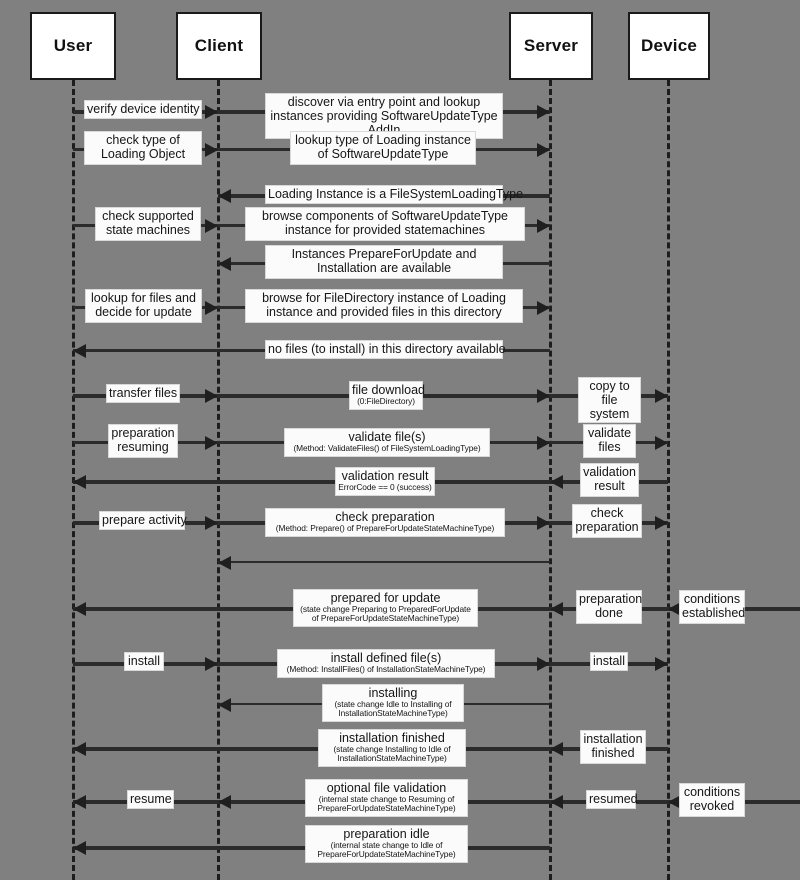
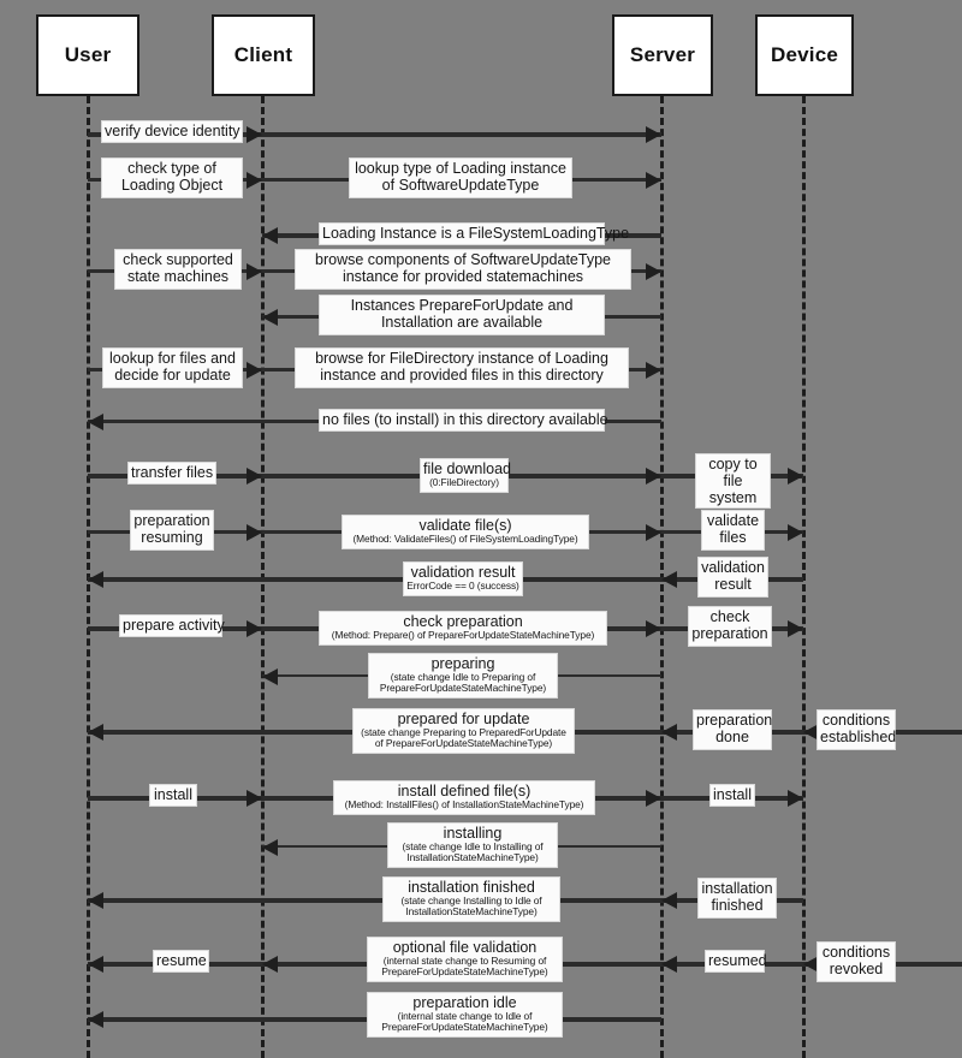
  User
  Client
  Server
  Device
  verify device identity
- discover via entry point and lookup instances providing SoftwareUpdateType AddIn
  check type of Loading Object
  lookup type of Loading instance of SoftwareUpdateType
  Loading Instance is a FileSystemLoadingType
  check supported state machines
  browse components of SoftwareUpdateType instance for provided statemachines
  Instances PrepareForUpdate and Installation are available
  lookup for files and decide for update
  browse for FileDirectory instance of Loading instance and provided files in this directory
  no files (to install) in this directory available
  transfer files
  file download
  (0:FileDirectory)
  copy to file system
  preparation resuming
  validate file(s)
  (Method: ValidateFiles() of FileSystemLoadingType)
  validate files
  validation result
  validation result
  ErrorCode == 0 (success)
  prepare activity
  check preparation
  (Method: Prepare() of PrepareForUpdateStateMachineType)
  check preparation
+ preparing
+ (state change Idle to Preparing of PrepareForUpdateStateMachineType)
  prepared for update
  (state change Preparing to PreparedForUpdate of PrepareForUpdateStateMachineType)
  preparation done
  conditions established
  install
  install defined file(s)
  (Method: InstallFiles() of InstallationStateMachineType)
  install
  installing
  (state change Idle to Installing of InstallationStateMachineType)
  installation finished
  (state change Installing to Idle of InstallationStateMachineType)
  installation finished
  resume
  optional file validation
  (internal state change to Resuming of PrepareForUpdateStateMachineType)
  resumed
  conditions revoked
  preparation idle
  (internal state change to Idle of PrepareForUpdateStateMachineType)
